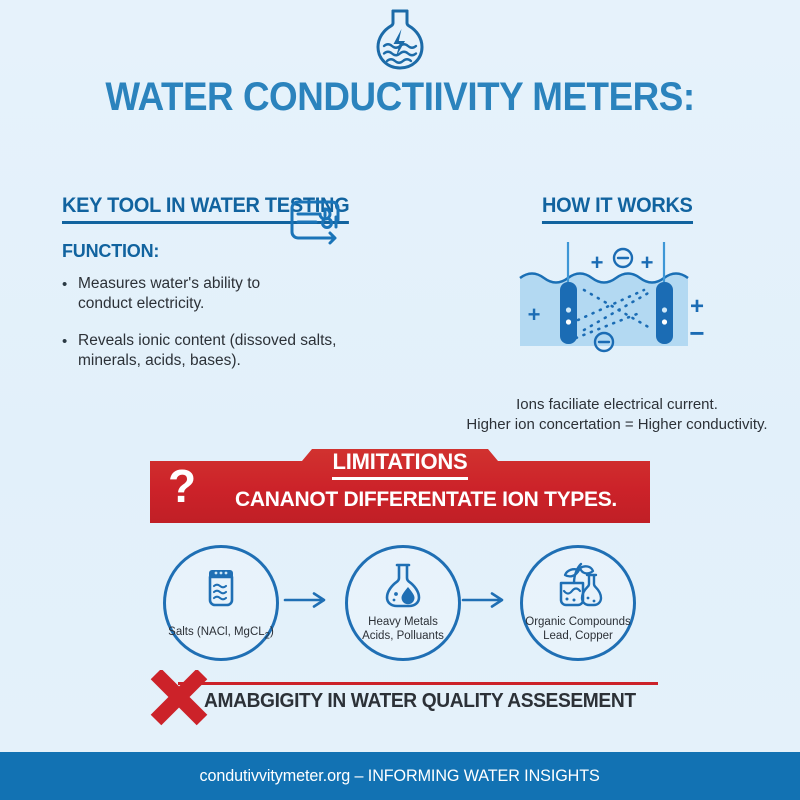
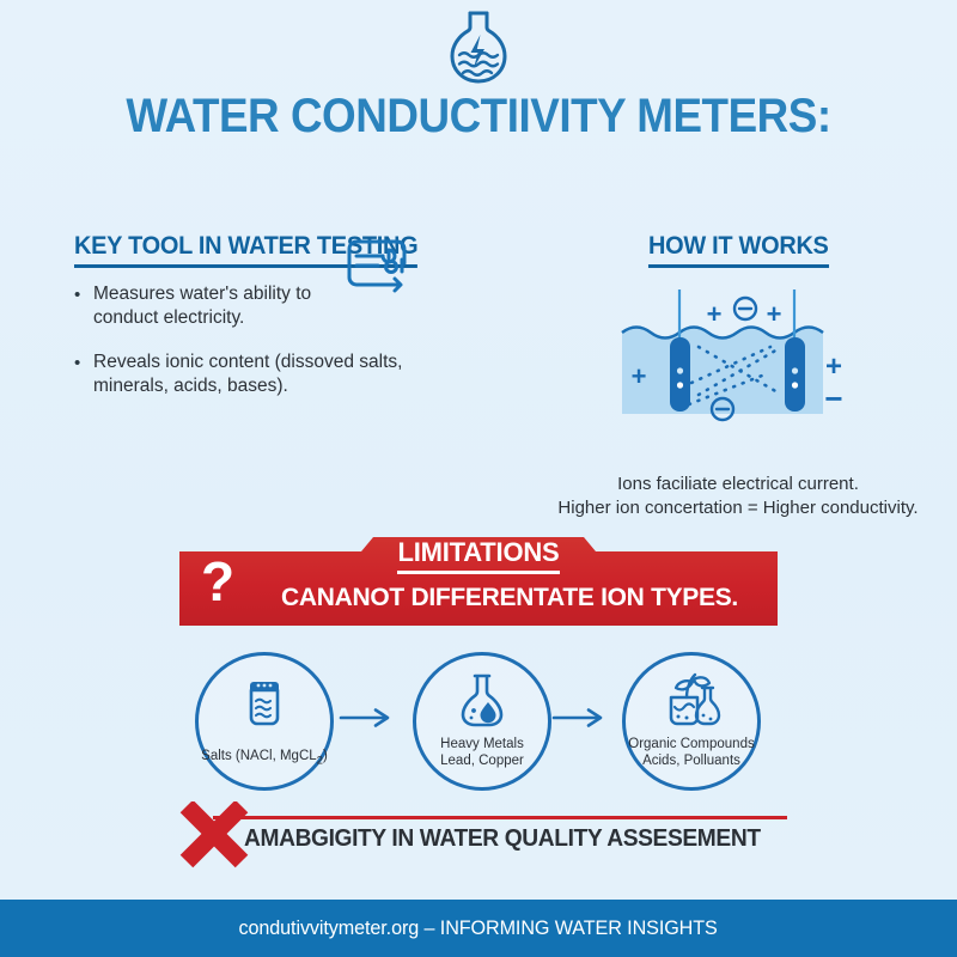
  WATER CONDUCTIIVITY METERS:
  KEY TOOL IN WATER TESTING
- FUNCTION:
  •
  Measures water's ability to conduct electricity.
  •
  Reveals ionic content (dissoved salts, minerals, acids, bases).
  HOW IT WORKS
  +
  +
  +
  +
  −
  Ions faciliate electrical current.
  Higher ion concertation = Higher conductivity.
  ?
  LIMITATIONS
  CANANOT DIFFERENTATE ION TYPES.
  Salts (NACl, MgCL2)
  Heavy Metals
- Acids, Polluants
+ Lead, Copper
  Organic Compounds
- Lead, Copper
+ Acids, Polluants
  AMABGIGITY IN WATER QUALITY ASSESEMENT
  condutivvitymeter.org – INFORMING WATER INSIGHTS
